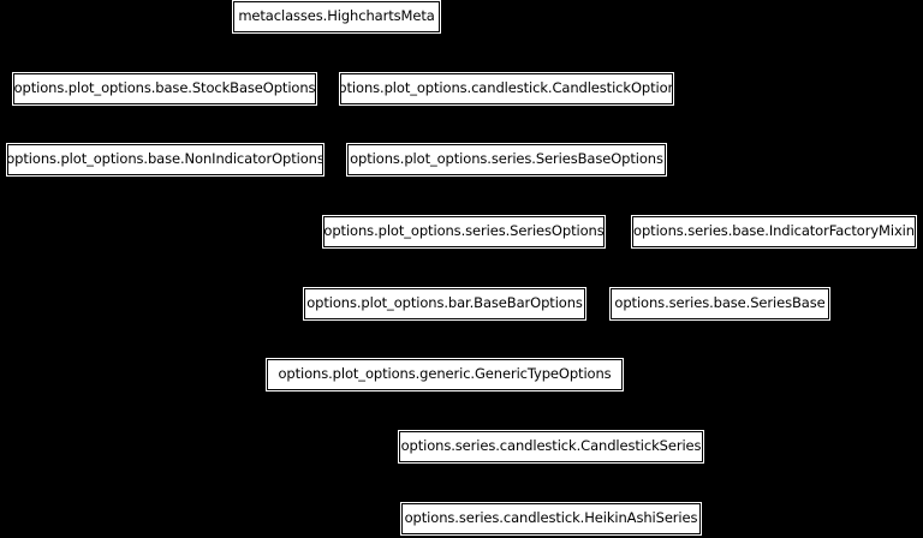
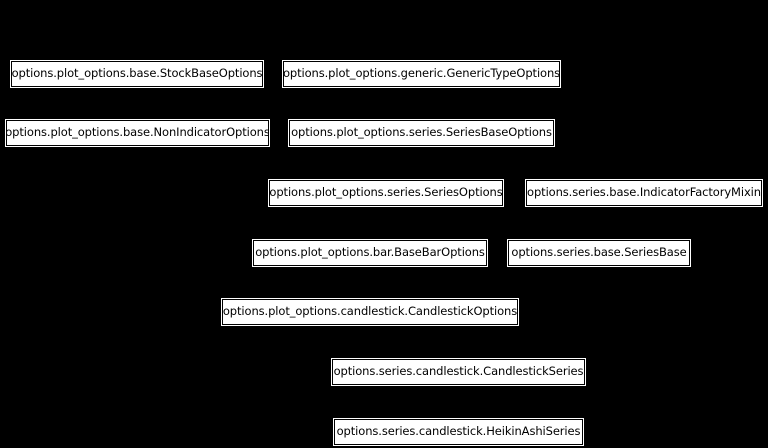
- metaclasses.HighchartsMeta
  options.plot_options.base.StockBaseOptions
- options.plot_options.candlestick.CandlestickOptions
+ options.plot_options.generic.GenericTypeOptions
  options.plot_options.base.NonIndicatorOptions
  options.plot_options.series.SeriesBaseOptions
  options.plot_options.series.SeriesOptions
  options.series.base.IndicatorFactoryMixin
  options.plot_options.bar.BaseBarOptions
  options.series.base.SeriesBase
- options.plot_options.generic.GenericTypeOptions
+ options.plot_options.candlestick.CandlestickOptions
  options.series.candlestick.CandlestickSeries
  options.series.candlestick.HeikinAshiSeries
